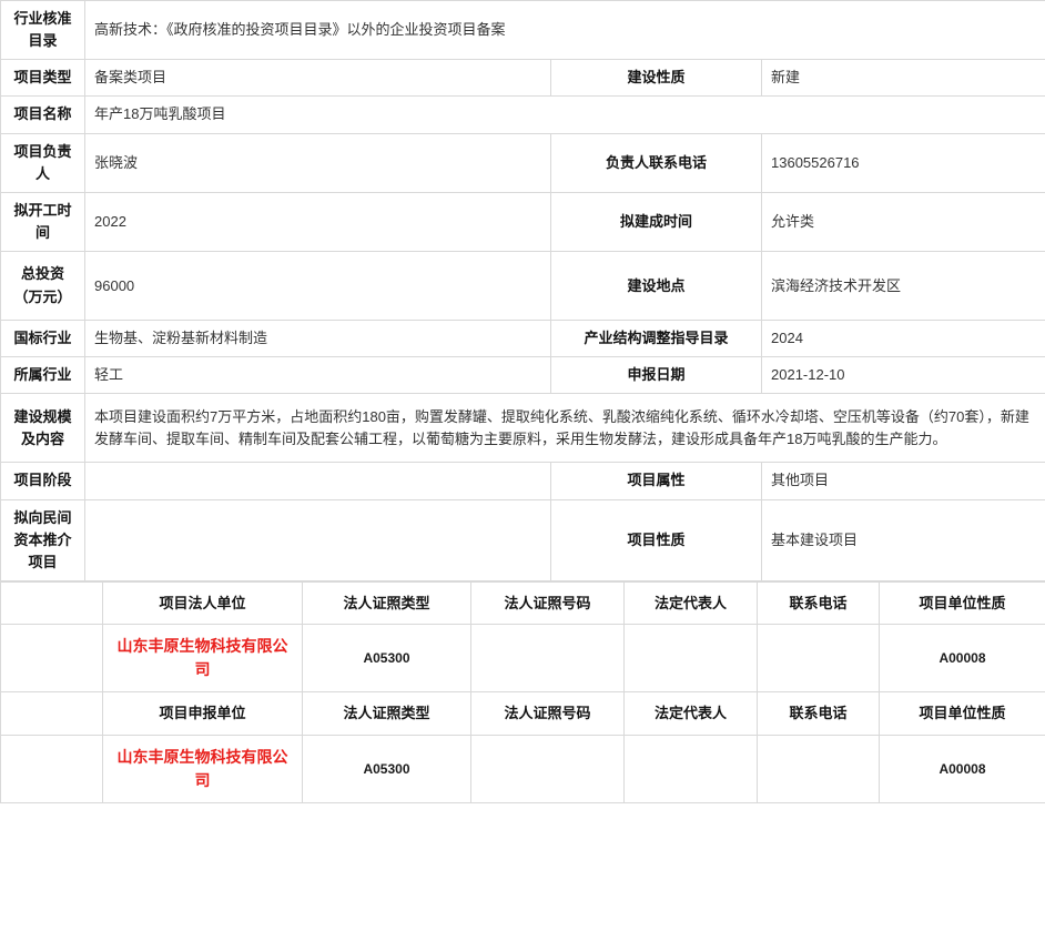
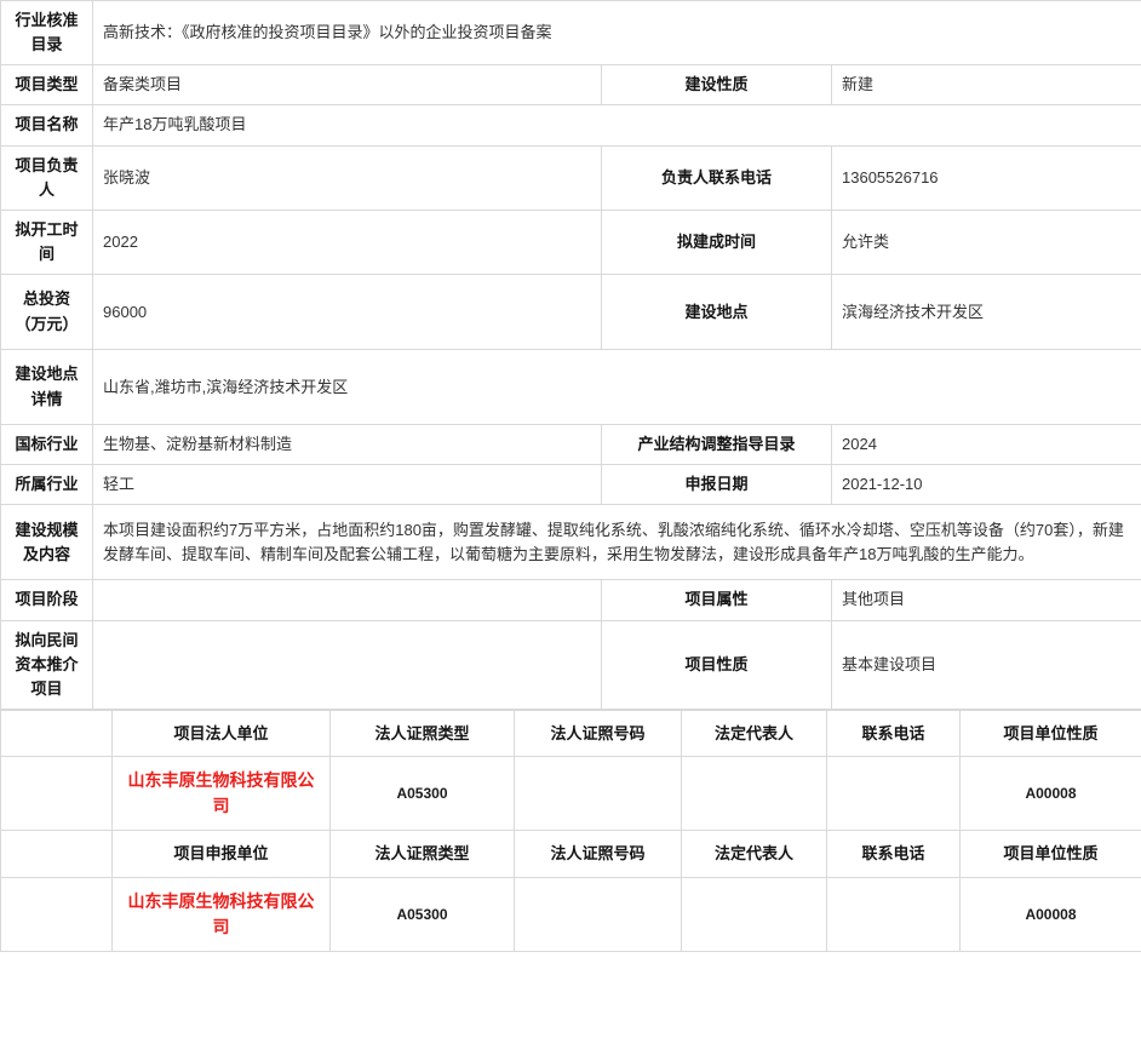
  行业核准目录	高新技术：《政府核准的投资项目目录》以外的企业投资项目备案
  项目类型	备案类项目	建设性质	新建
  项目名称	年产18万吨乳酸项目
  项目负责人	张晓波	负责人联系电话	13605526716
  拟开工时间	2022	拟建成时间	允许类
  总投资（万元）	96000	建设地点	滨海经济技术开发区
+ 建设地点详情	山东省,潍坊市,滨海经济技术开发区
  国标行业	生物基、淀粉基新材料制造	产业结构调整指导目录	2024
  所属行业	轻工	申报日期	2021-12-10
  建设规模及内容	本项目建设面积约7万平方米，占地面积约180亩，购置发酵罐、提取纯化系统、乳酸浓缩纯化系统、循环水冷却塔、空压机等设备（约70套），新建发酵车间、提取车间、精制车间及配套公辅工程，以葡萄糖为主要原料，采用生物发酵法，建设形成具备年产18万吨乳酸的生产能力。
  项目阶段		项目属性	其他项目
  拟向民间资本推介项目		项目性质	基本建设项目
  	项目法人单位	法人证照类型	法人证照号码	法定代表人	联系电话	项目单位性质
  	山东丰原生物科技有限公司	A05300				A00008
  	项目申报单位	法人证照类型	法人证照号码	法定代表人	联系电话	项目单位性质
  	山东丰原生物科技有限公司	A05300				A00008
